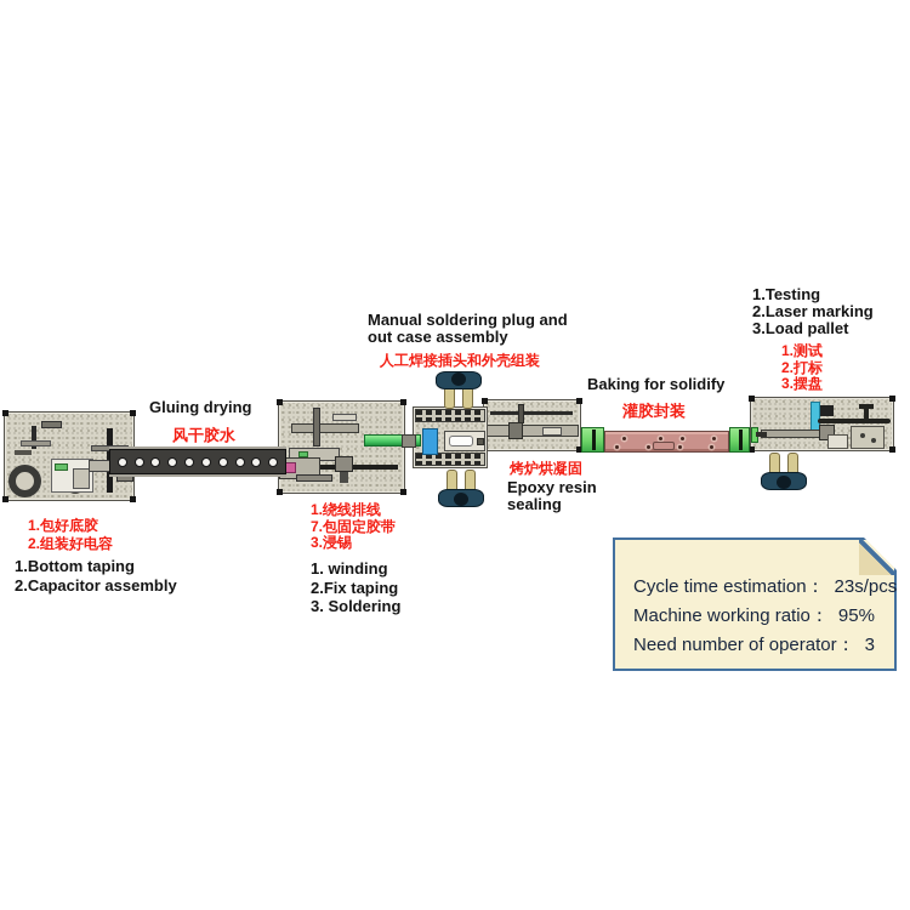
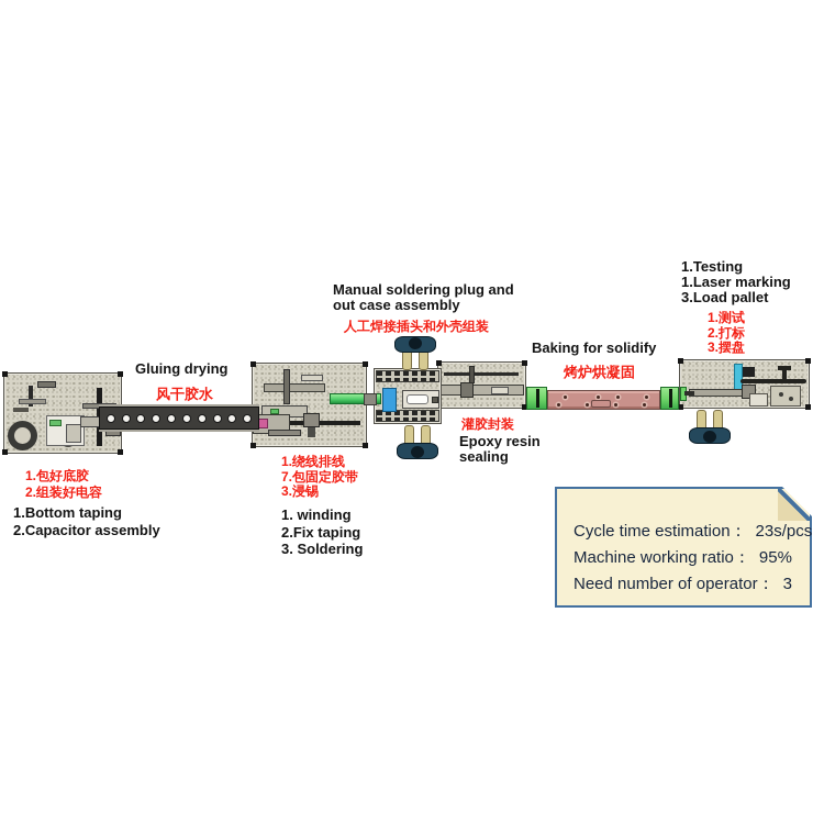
  Gluing drying
  风干胶水
  Manual soldering plug and
  out case assembly
  人工焊接插头和外壳组装
- 烤炉烘凝固
+ 灌胶封装
  Epoxy resin sealing
  Baking for solidify
- 灌胶封装
+ 烤炉烘凝固
  1.包好底胶
  2.组装好电容
  1.Bottom taping
  2.Capacitor assembly
  1.绕线排线
  7.包固定胶带
  3.浸锡
  1. winding
  2.Fix taping
  3. Soldering
  1.Testing
- 2.Laser marking
+ 1.Laser marking
  3.Load pallet
  1.测试
  2.打标
  3.摆盘
  Cycle time estimation： 23s/pcs
  Machine working ratio： 95%
  Need number of operator： 3
